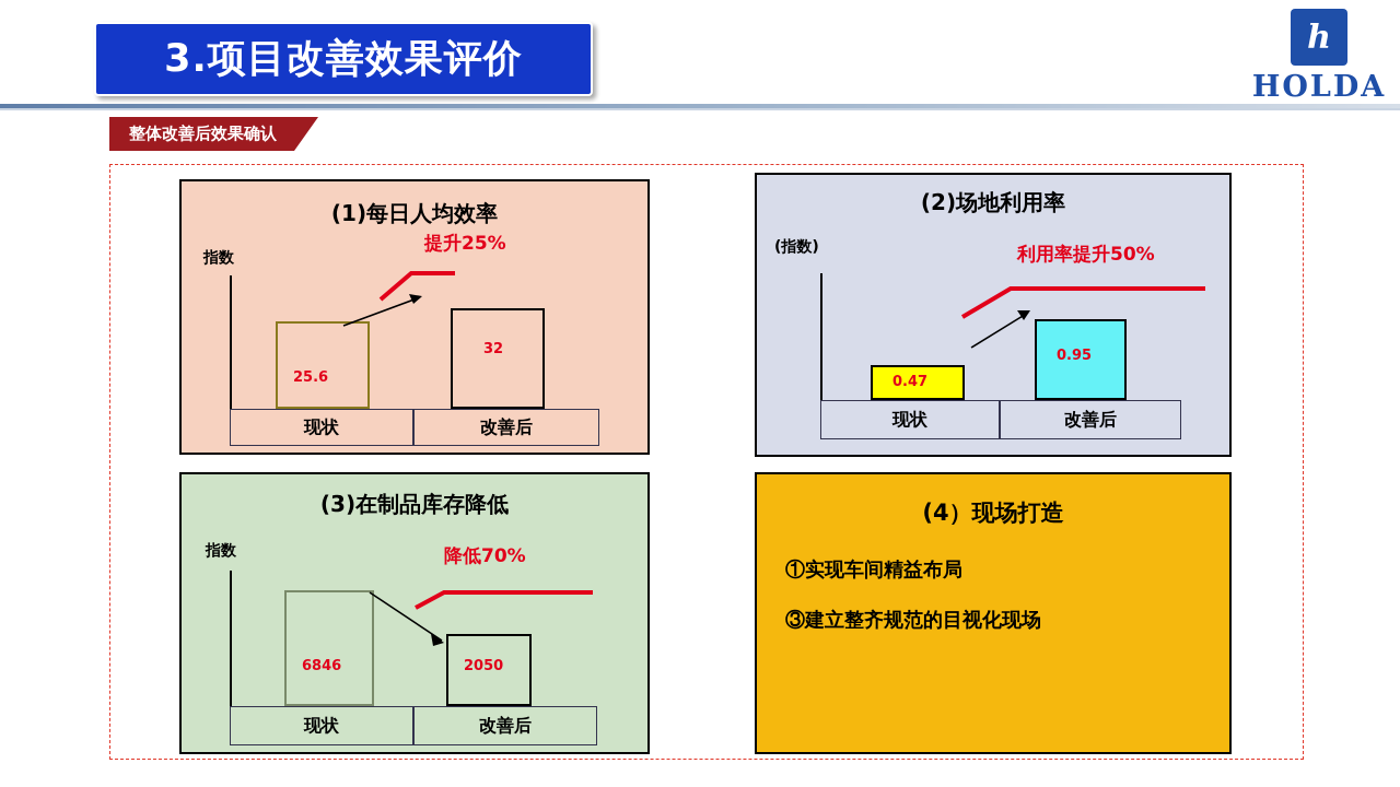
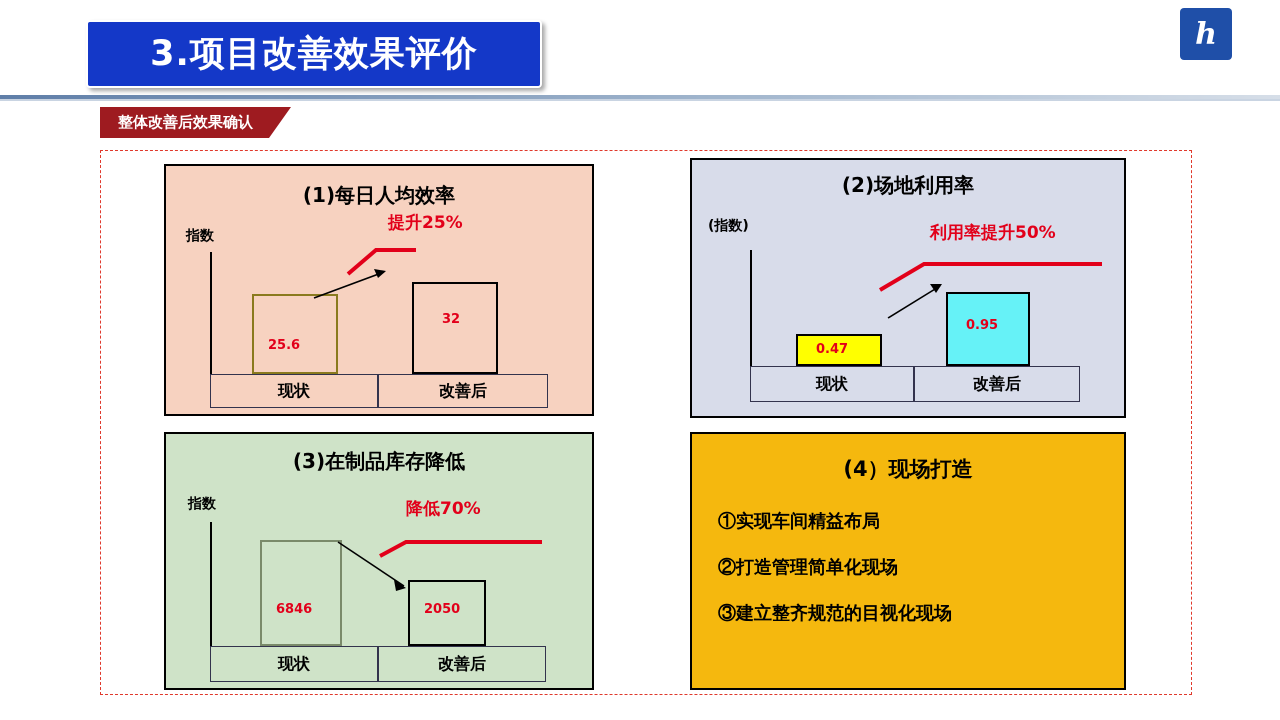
  3.项目改善效果评价
  h
- HOLDA
  整体改善后效果确认
  (1)每日人均效率
  指数
  25.6
  32
  提升25%
  现状
  改善后
  (2)场地利用率
  (指数)
  0.47
  0.95
  利用率提升50%
  现状
  改善后
  (3)在制品库存降低
  指数
  6846
  2050
  降低70%
  现状
  改善后
  (4）现场打造
  ①实现车间精益布局
+ ②打造管理简单化现场
  ③建立整齐规范的目视化现场
